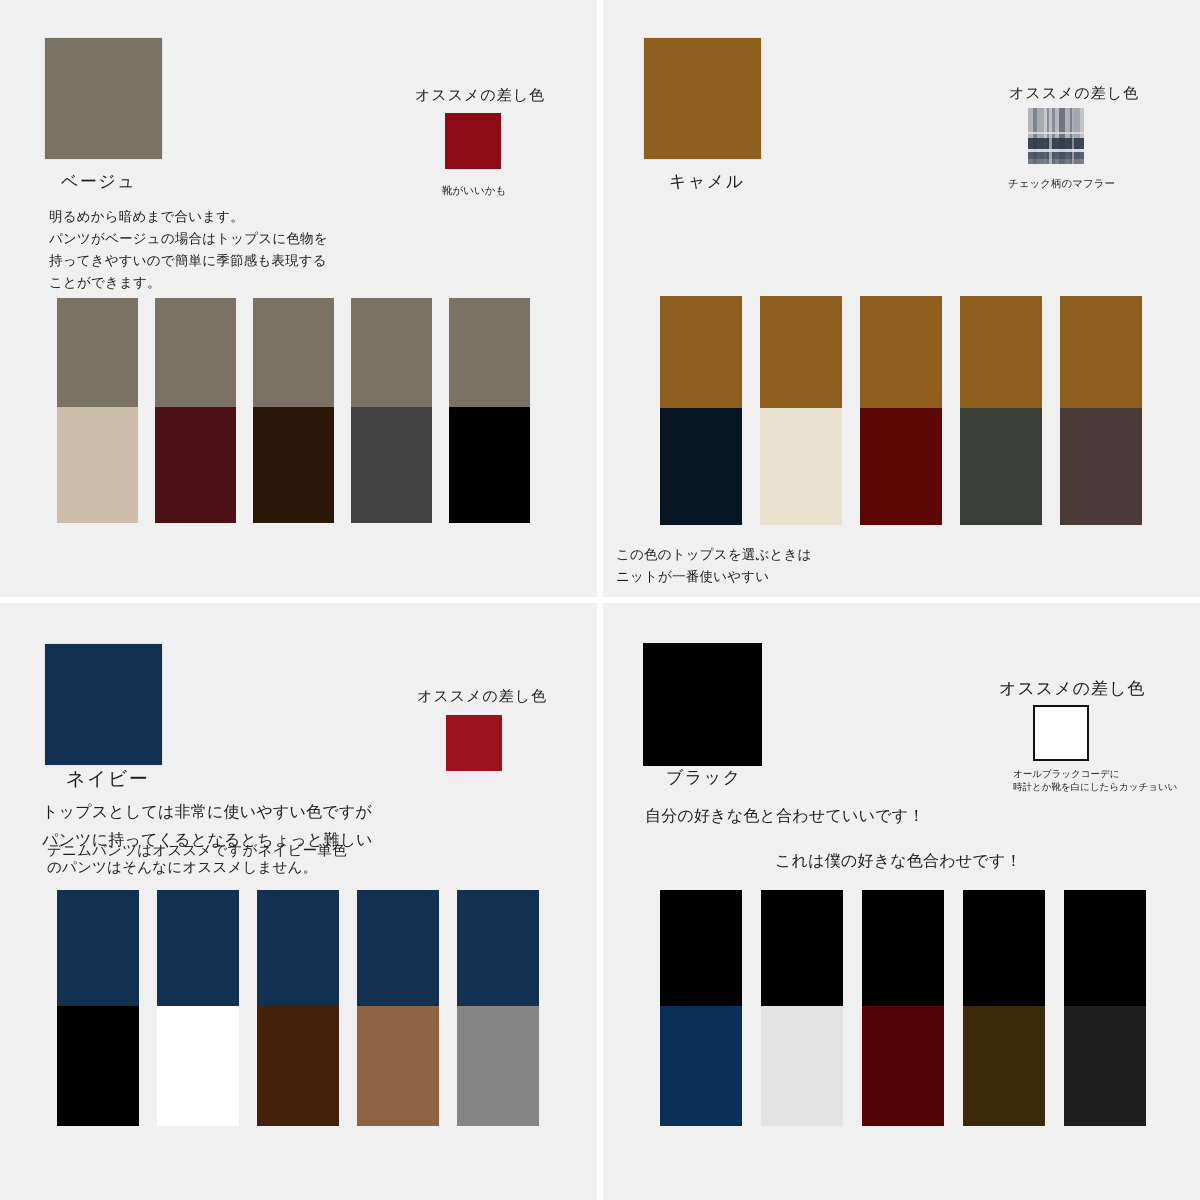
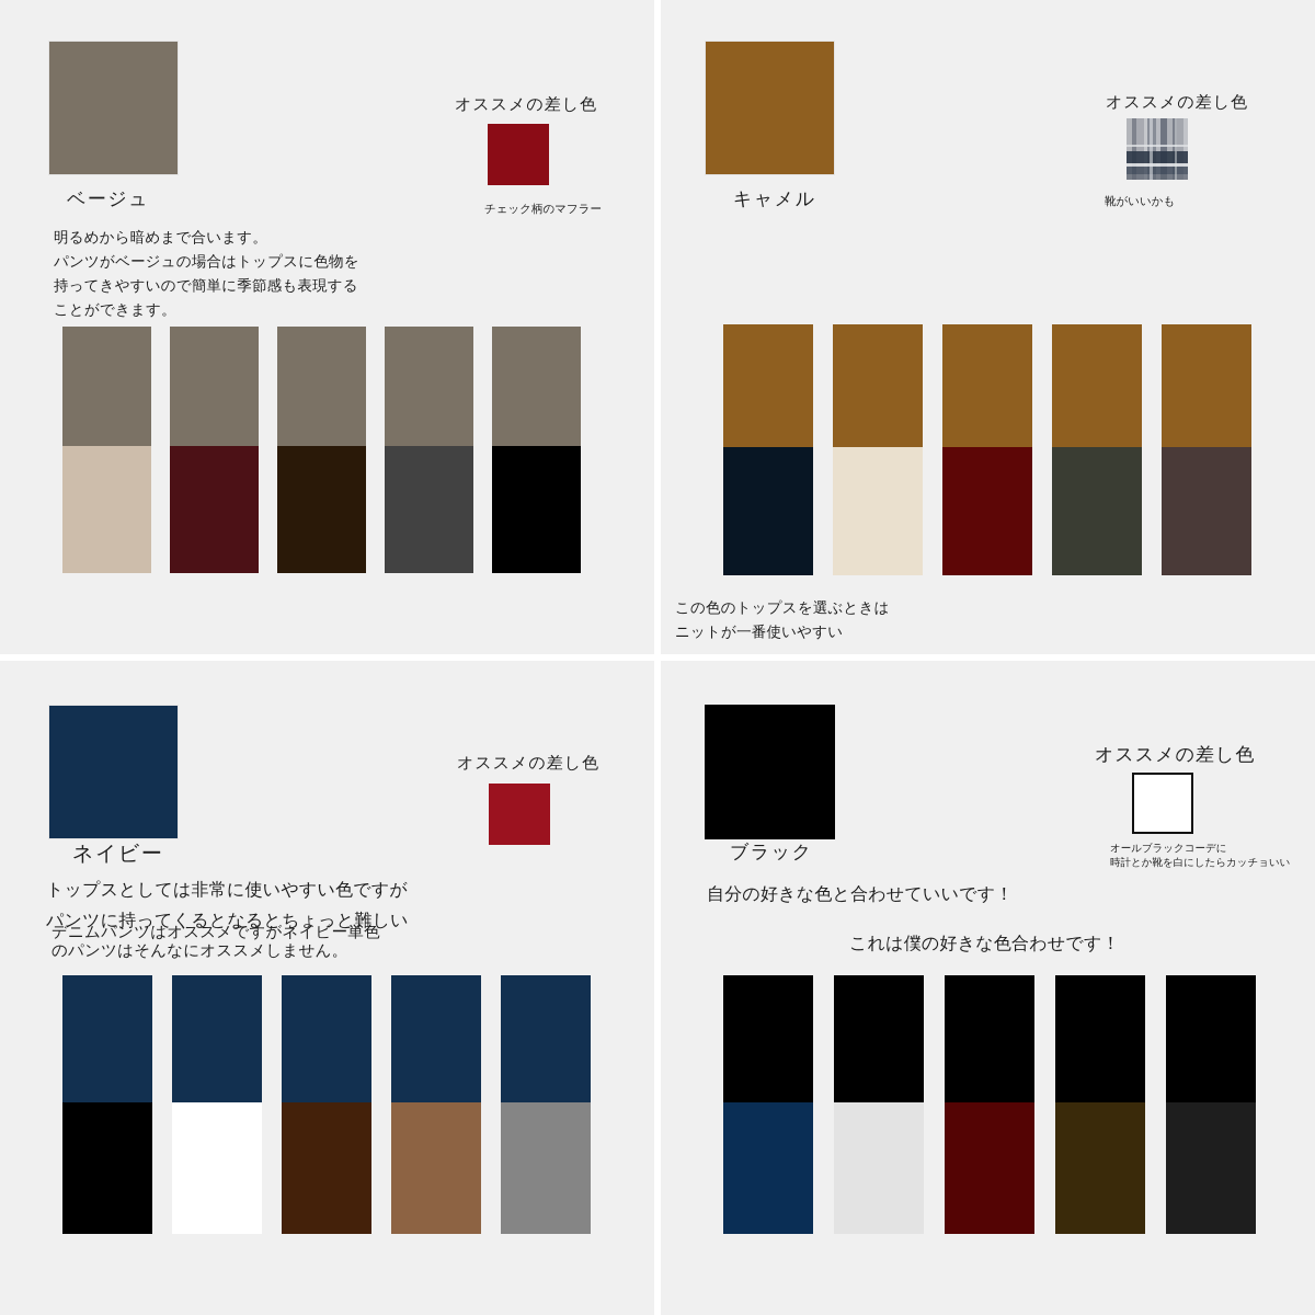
  ベージュ
  オススメの差し色
- 靴がいいかも
+ チェック柄のマフラー
  明るめから暗めまで合います。
  パンツがベージュの場合はトップスに色物を
  持ってきやすいので簡単に季節感も表現する
  ことができます。
  キャメル
  オススメの差し色
- チェック柄のマフラー
+ 靴がいいかも
  この色のトップスを選ぶときは
  ニットが一番使いやすい
  ネイビー
  オススメの差し色
  トップスとしては非常に使いやすい色ですが
  パンツに持ってくるとなるとちょっと難しい
  デニムパンツはオススメですがネイビー単色
  のパンツはそんなにオススメしません。
  ブラック
  オススメの差し色
  オールブラックコーデに
  時計とか靴を白にしたらカッチョいい
  自分の好きな色と合わせていいです！
  これは僕の好きな色合わせです！
